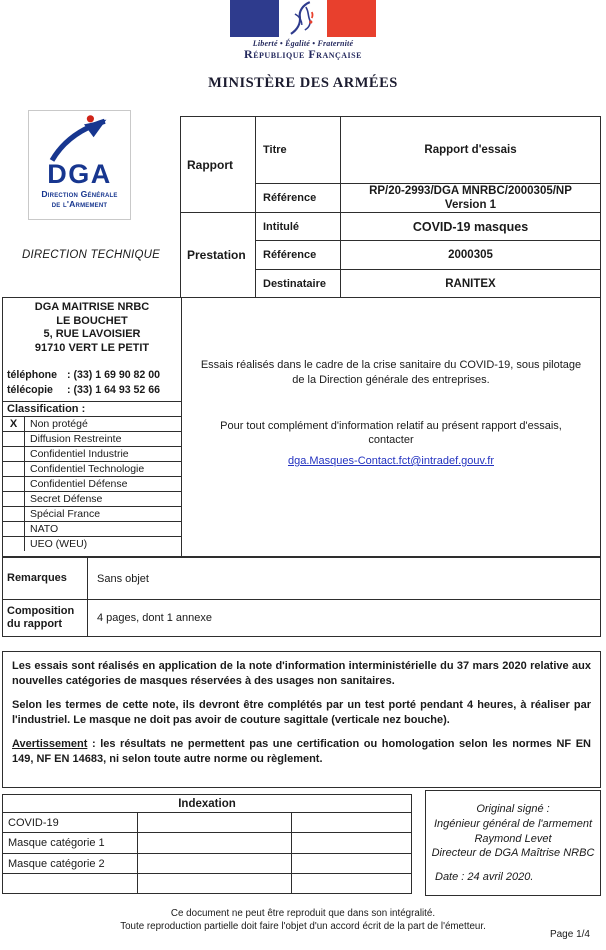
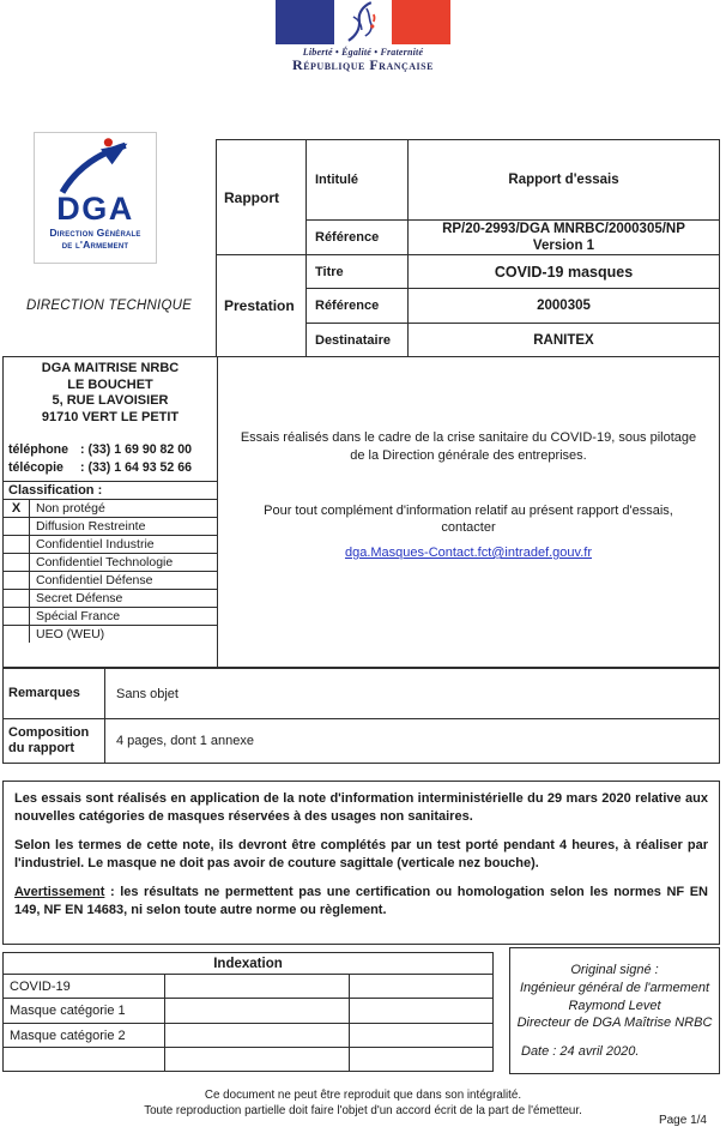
  Liberté • Égalité • Fraternité
  République Française
- MINISTÈRE DES ARMÉES
  DGA
  Direction Générale
  de l'Armement
  DIRECTION TECHNIQUE
- Rapport	Titre	Rapport d'essais
+ Rapport	Intitulé	Rapport d'essais
  Référence	RP/20-2993/DGA MNRBC/2000305/NP Version 1
- Prestation	Intitulé	COVID-19 masques
+ Prestation	Titre	COVID-19 masques
  Référence	2000305
  Destinataire	RANITEX
  DGA MAITRISE NRBC
  LE BOUCHET
  5, RUE LAVOISIER
  91710 VERT LE PETIT
  téléphone
  : (33) 1 69 90 82 00
  télécopie
  : (33) 1 64 93 52 66
  Classification :
  X
  Non protégé
  Diffusion Restreinte
  Confidentiel Industrie
  Confidentiel Technologie
  Confidentiel Défense
  Secret Défense
  Spécial France
- NATO
  UEO (WEU)
  Essais réalisés dans le cadre de la crise sanitaire du COVID-19, sous pilotage de la Direction générale des entreprises.
  Pour tout complément d'information relatif au présent rapport d'essais, contacter
  dga.Masques-Contact.fct@intradef.gouv.fr
  Remarques
  Sans objet
  Composition du rapport
  4 pages, dont 1 annexe
- Les essais sont réalisés en application de la note d'information interministérielle du 37 mars 2020 relative aux nouvelles catégories de masques réservées à des usages non sanitaires.
+ Les essais sont réalisés en application de la note d'information interministérielle du 29 mars 2020 relative aux nouvelles catégories de masques réservées à des usages non sanitaires.
  Selon les termes de cette note, ils devront être complétés par un test porté pendant 4 heures, à réaliser par l'industriel. Le masque ne doit pas avoir de couture sagittale (verticale nez bouche).
  Avertissement : les résultats ne permettent pas une certification ou homologation selon les normes NF EN 149, NF EN 14683, ni selon toute autre norme ou règlement.
  Indexation
  COVID-19
  Masque catégorie 1
  Masque catégorie 2
  Original signé :
  Ingénieur général de l'armement
  Raymond Levet
  Directeur de DGA Maîtrise NRBC
  Date : 24 avril 2020.
  Ce document ne peut être reproduit que dans son intégralité.
  Toute reproduction partielle doit faire l'objet d'un accord écrit de la part de l'émetteur.
  Page 1/4
